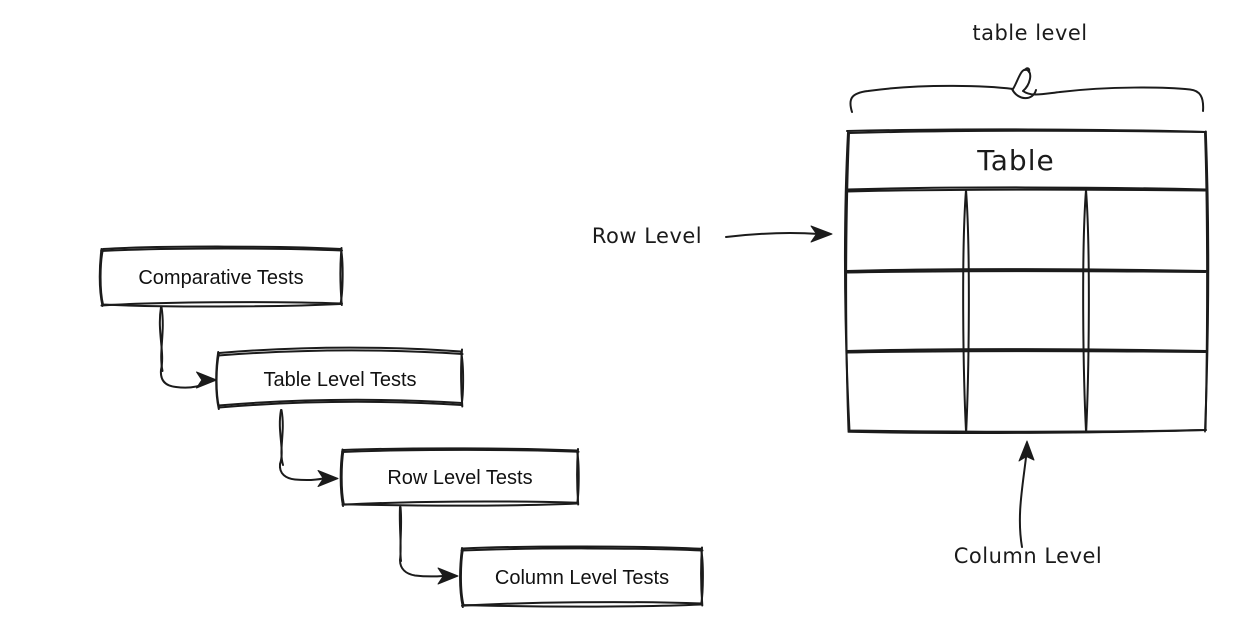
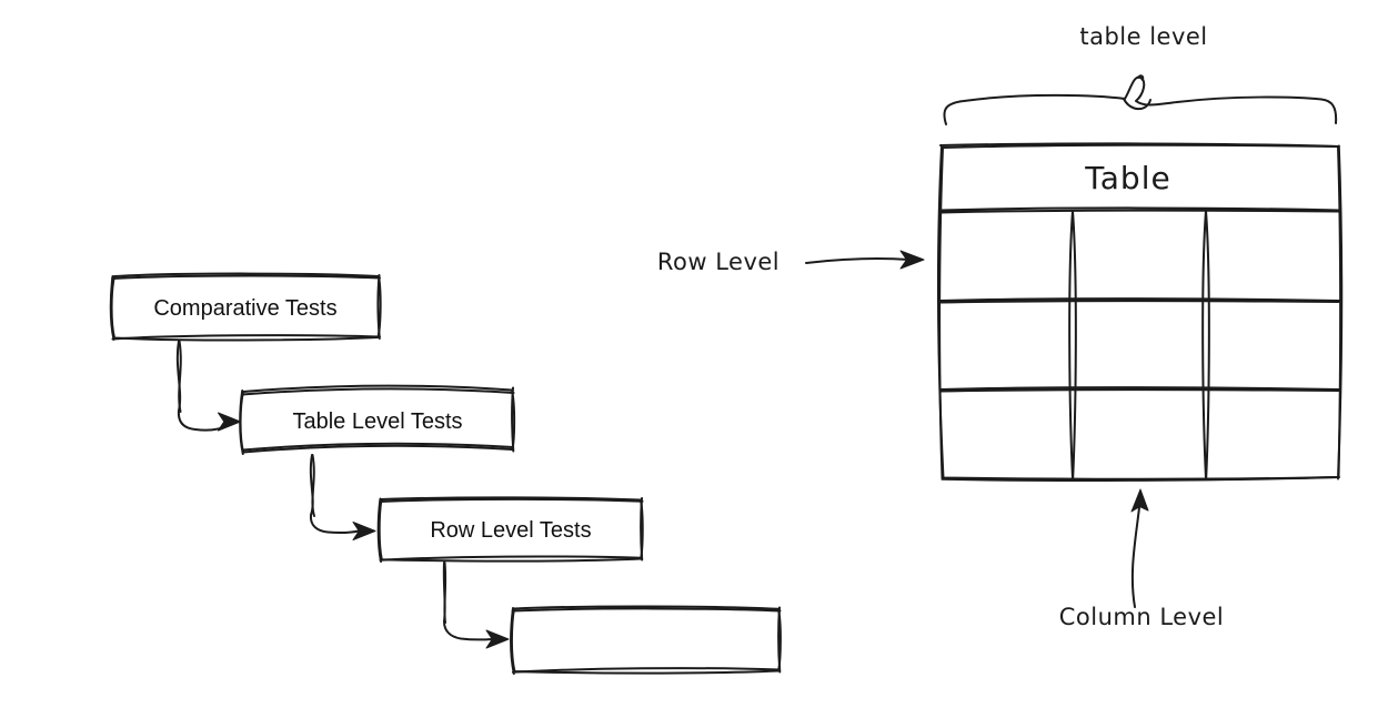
  Comparative Tests
  Table Level Tests
  Row Level Tests
- Column Level Tests
  table level
  Table
  Row Level
  Column Level
